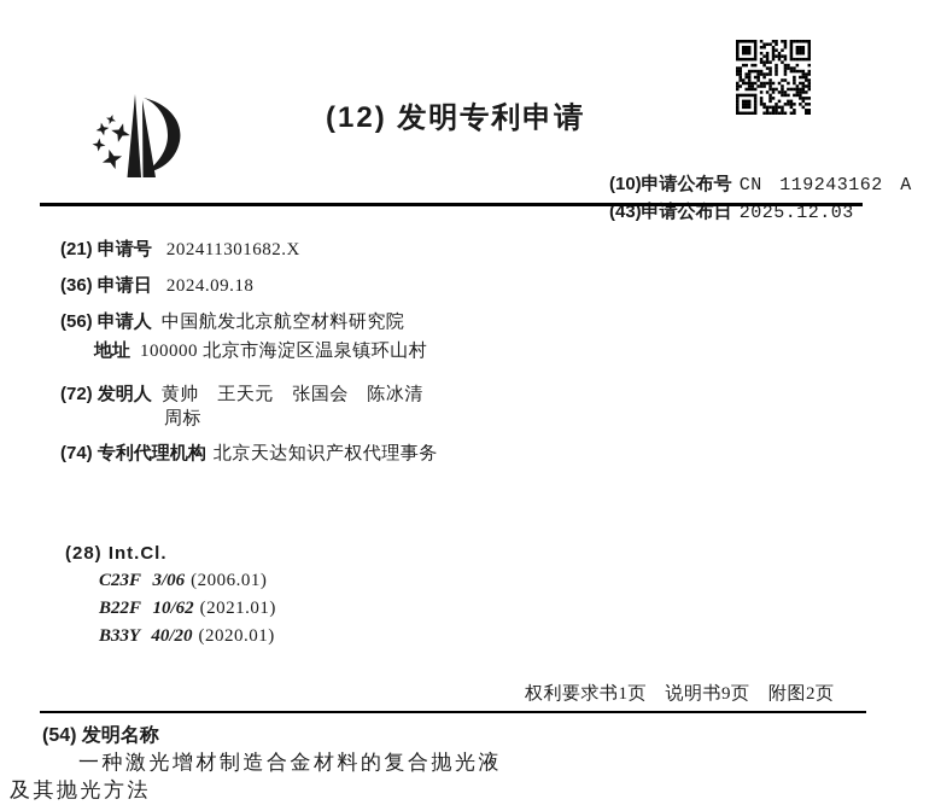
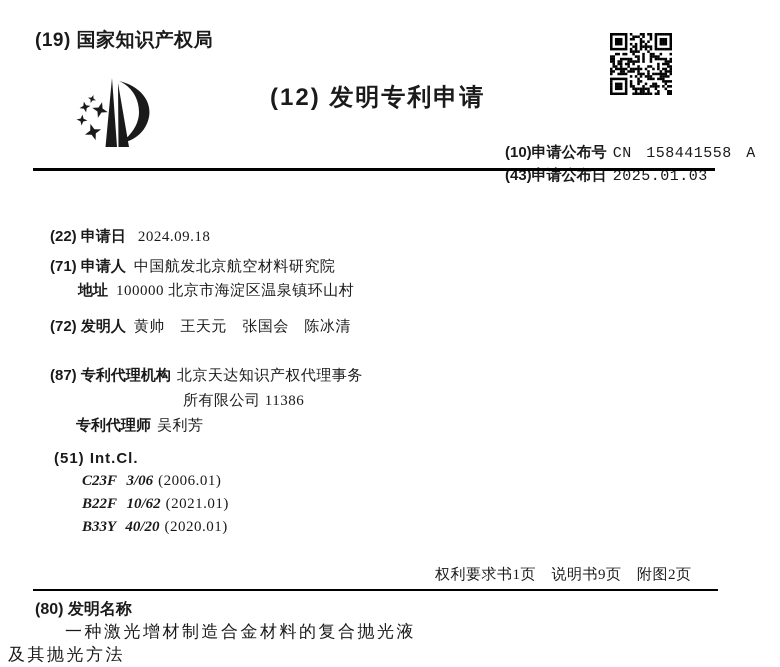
+ (19) 国家知识产权局
  (12) 发明专利申请
- (10)申请公布号 CN 119243162 A
+ (10)申请公布号 CN 158441558 A
- (43)申请公布日 2025.12.03
+ (43)申请公布日 2025.01.03
- (21) 申请号 202411301682.X
- (36) 申请日 2024.09.18
+ (22) 申请日 2024.09.18
- (56) 申请人 中国航发北京航空材料研究院
+ (71) 申请人 中国航发北京航空材料研究院
  地址 100000 北京市海淀区温泉镇环山村
  (72) 发明人 黄帅 王天元 张国会 陈冰清
- 周标
- (74) 专利代理机构 北京天达知识产权代理事务
+ (87) 专利代理机构 北京天达知识产权代理事务
+ 所有限公司 11386
+ 专利代理师 吴利芳
- (28) Int.Cl.
+ (51) Int.Cl.
  C23F 3/06 (2006.01)
  B22F 10/62 (2021.01)
  B33Y 40/20 (2020.01)
  权利要求书1页 说明书9页 附图2页
- (54) 发明名称
+ (80) 发明名称
  一种激光增材制造合金材料的复合抛光液
  及其抛光方法
